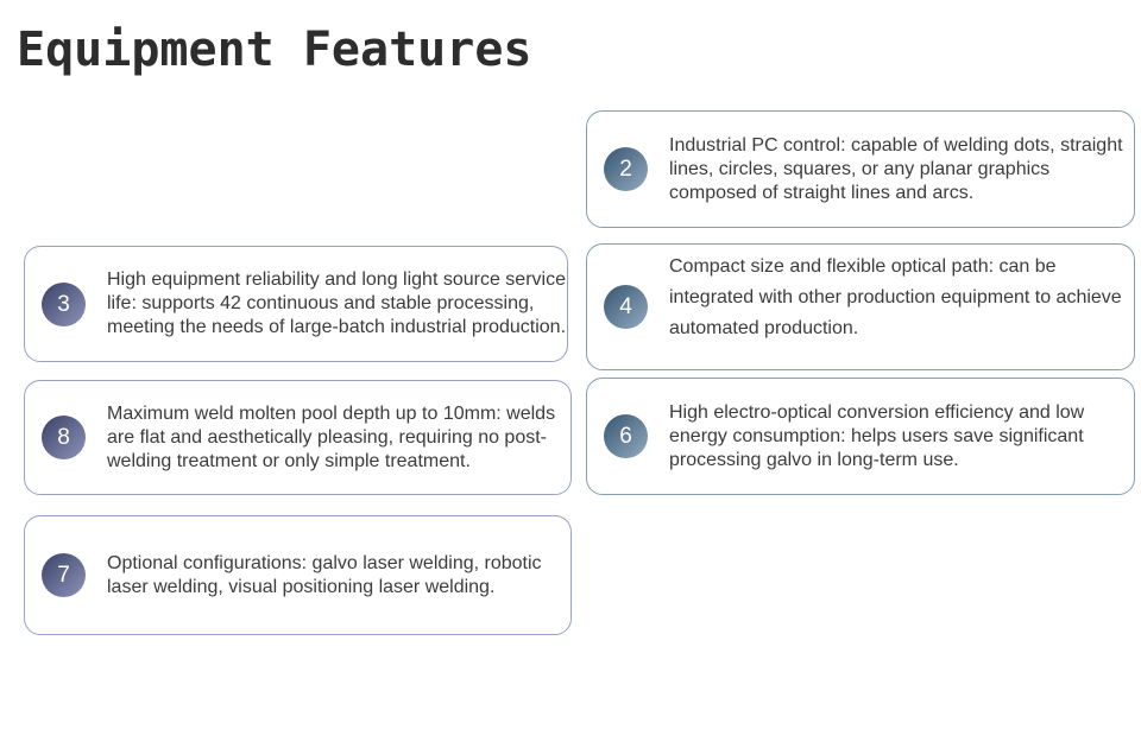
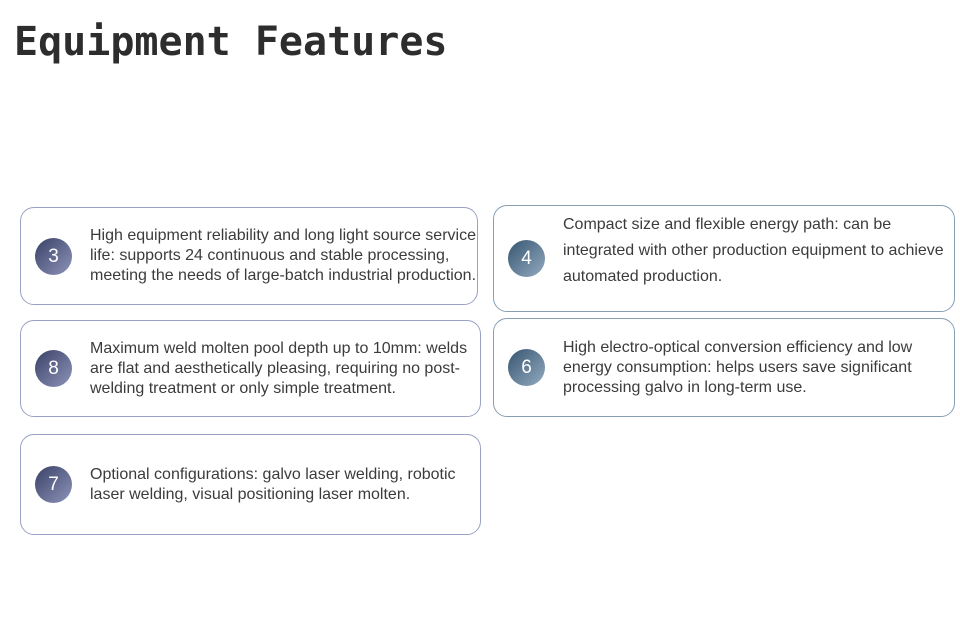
  Equipment Features
- 2
- Industrial PC control: capable of welding dots, straight lines, circles, squares, or any planar graphics composed of straight lines and arcs.
  3
- High equipment reliability and long light source service life: supports 42 continuous and stable processing, meeting the needs of large-batch industrial production.
+ High equipment reliability and long light source service life: supports 24 continuous and stable processing, meeting the needs of large-batch industrial production.
  4
- Compact size and flexible optical path: can be integrated with other production equipment to achieve automated production.
+ Compact size and flexible energy path: can be integrated with other production equipment to achieve automated production.
  8
  Maximum weld molten pool depth up to 10mm: welds are flat and aesthetically pleasing, requiring no post-welding treatment or only simple treatment.
  6
  High electro-optical conversion efficiency and low energy consumption: helps users save significant processing galvo in long-term use.
  7
- Optional configurations: galvo laser welding, robotic laser welding, visual positioning laser welding.
+ Optional configurations: galvo laser welding, robotic laser welding, visual positioning laser molten.
